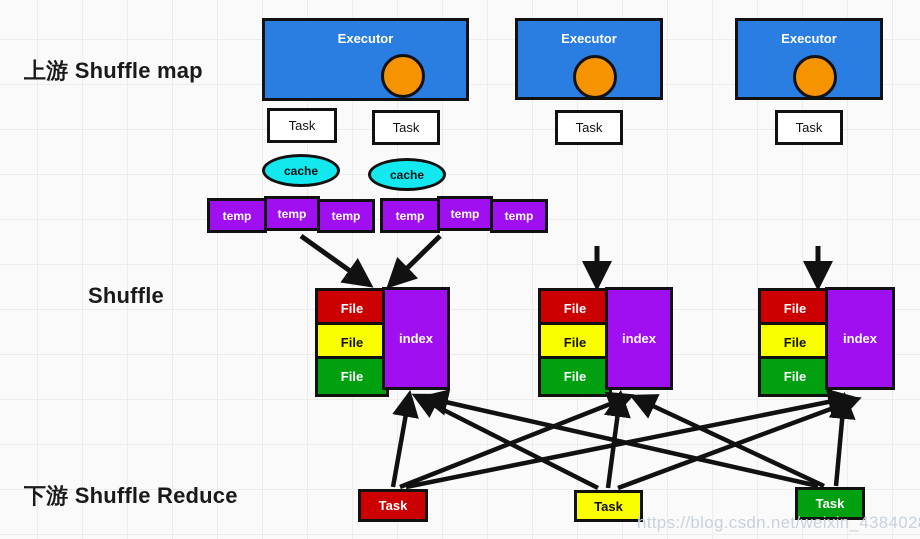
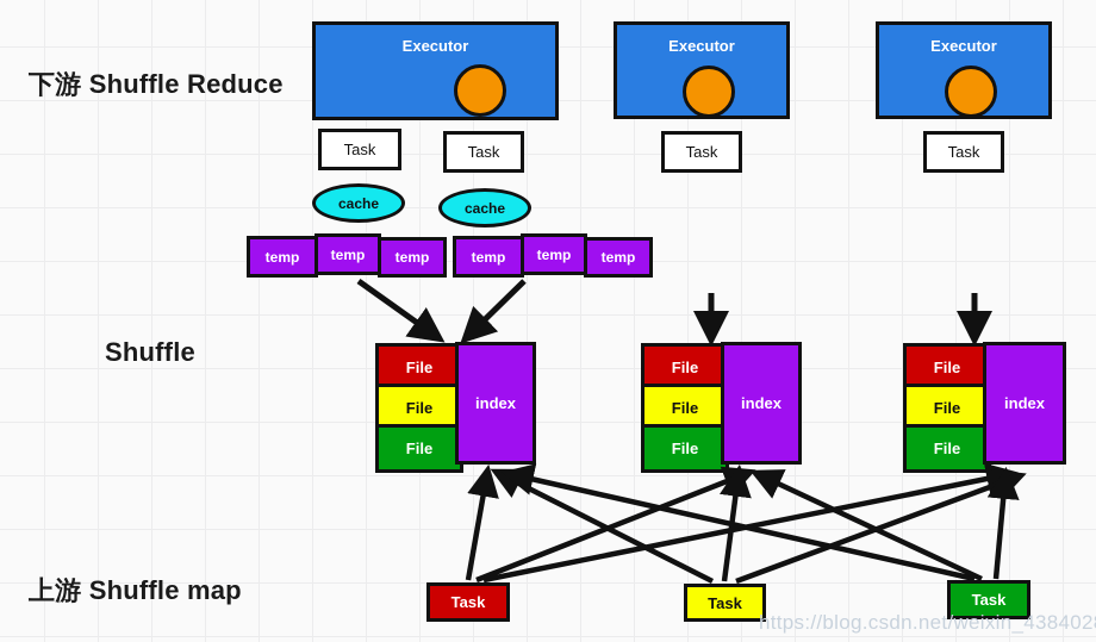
- 上游 Shuffle map
+ 下游 Shuffle Reduce
  Shuffle
- 下游 Shuffle Reduce
+ 上游 Shuffle map
  Executor
  Executor
  Executor
  Task
  Task
  Task
  Task
  cache
  cache
  temp
  temp
  temp
  temp
  temp
  temp
  File
  File
  File
  index
  File
  File
  File
  index
  File
  File
  File
  index
  Task
  Task
  Task
  https://blog.csdn.net/weixin_438402
